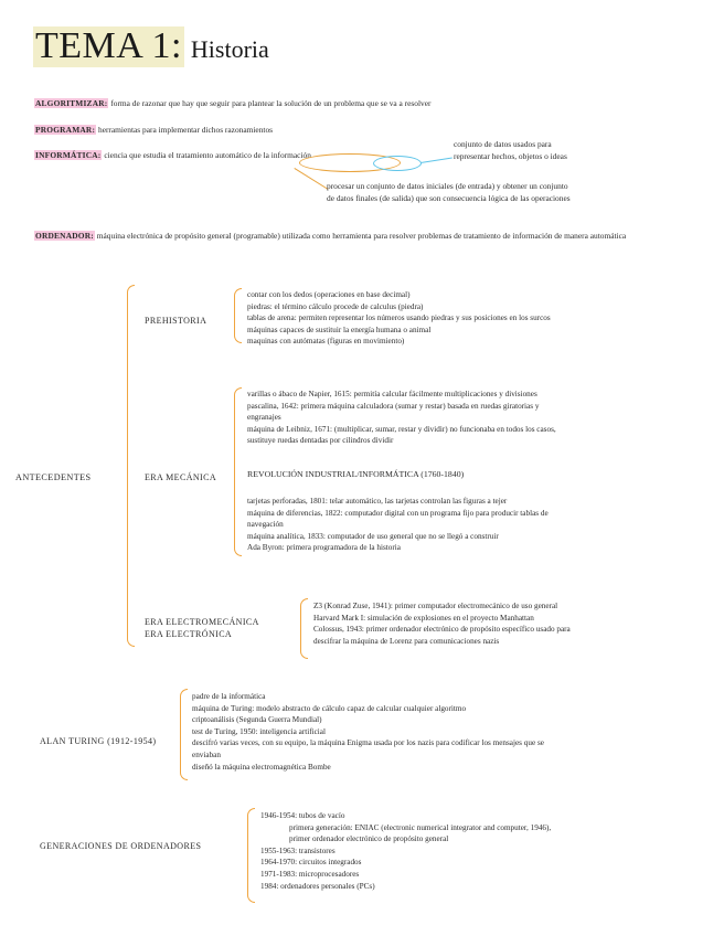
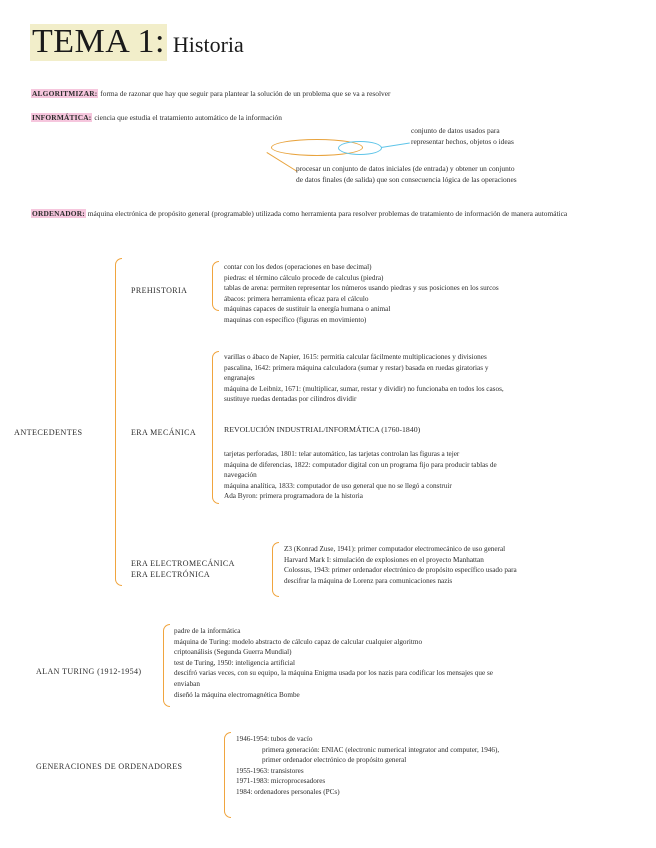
  TEMA 1:
  Historia
  ALGORITMIZAR: forma de razonar que hay que seguir para plantear la solución de un problema que se va a resolver
- PROGRAMAR: herramientas para implementar dichos razonamientos
  INFORMÁTICA: ciencia que estudia el tratamiento automático de la información
  conjunto de datos usados para
  representar hechos, objetos o ideas
  procesar un conjunto de datos iniciales (de entrada) y obtener un conjunto
  de datos finales (de salida) que son consecuencia lógica de las operaciones
  ORDENADOR: máquina electrónica de propósito general (programable) utilizada como herramienta para resolver problemas de tratamiento de información de manera automática
  ANTECEDENTES
  PREHISTORIA
  contar con los dedos (operaciones en base decimal)
  piedras: el término cálculo procede de calculus (piedra)
  tablas de arena: permiten representar los números usando piedras y sus posiciones en los surcos
+ ábacos: primera herramienta eficaz para el cálculo
  máquinas capaces de sustituir la energía humana o animal
- maquinas con autómatas (figuras en movimiento)
+ maquinas con específico (figuras en movimiento)
  ERA MECÁNICA
  varillas o ábaco de Napier, 1615: permitía calcular fácilmente multiplicaciones y divisiones
  pascalina, 1642: primera máquina calculadora (sumar y restar) basada en ruedas giratorias y
  engranajes
  máquina de Leibniz, 1671: (multiplicar, sumar, restar y dividir) no funcionaba en todos los casos,
  sustituye ruedas dentadas por cilindros dividir
  REVOLUCIÓN INDUSTRIAL/INFORMÁTICA (1760-1840)
  tarjetas perforadas, 1801: telar automático, las tarjetas controlan las figuras a tejer
  máquina de diferencias, 1822: computador digital con un programa fijo para producir tablas de
  navegación
  máquina analítica, 1833: computador de uso general que no se llegó a construir
  Ada Byron: primera programadora de la historia
  ERA ELECTROMECÁNICA
  ERA ELECTRÓNICA
  Z3 (Konrad Zuse, 1941): primer computador electromecánico de uso general
  Harvard Mark I: simulación de explosiones en el proyecto Manhattan
  Colossus, 1943: primer ordenador electrónico de propósito específico usado para
  descifrar la máquina de Lorenz para comunicaciones nazis
  ALAN TURING (1912-1954)
  padre de la informática
  máquina de Turing: modelo abstracto de cálculo capaz de calcular cualquier algoritmo
  criptoanálisis (Segunda Guerra Mundial)
  test de Turing, 1950: inteligencia artificial
  descifró varias veces, con su equipo, la máquina Enigma usada por los nazis para codificar los mensajes que se
  enviaban
  diseñó la máquina electromagnética Bombe
  GENERACIONES DE ORDENADORES
  1946-1954: tubos de vacío
  primera generación: ENIAC (electronic numerical integrator and computer, 1946),
  primer ordenador electrónico de propósito general
  1955-1963: transistores
- 1964-1970: circuitos integrados
  1971-1983: microprocesadores
  1984: ordenadores personales (PCs)
